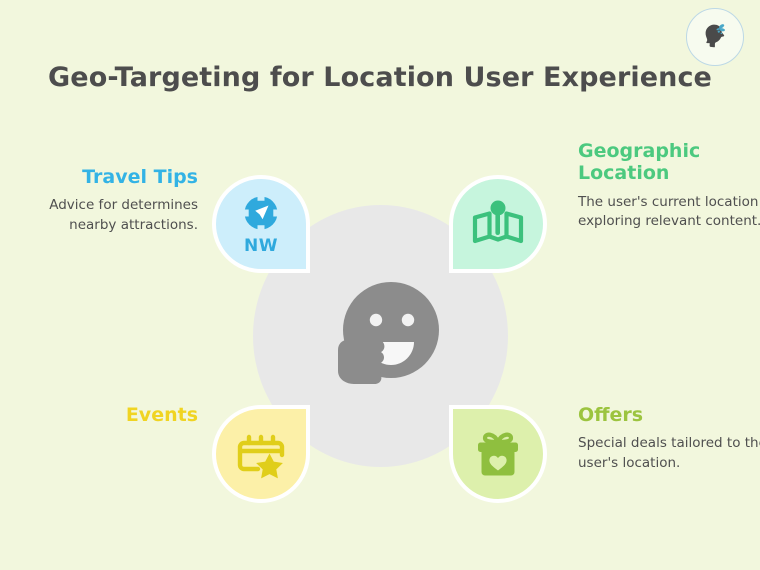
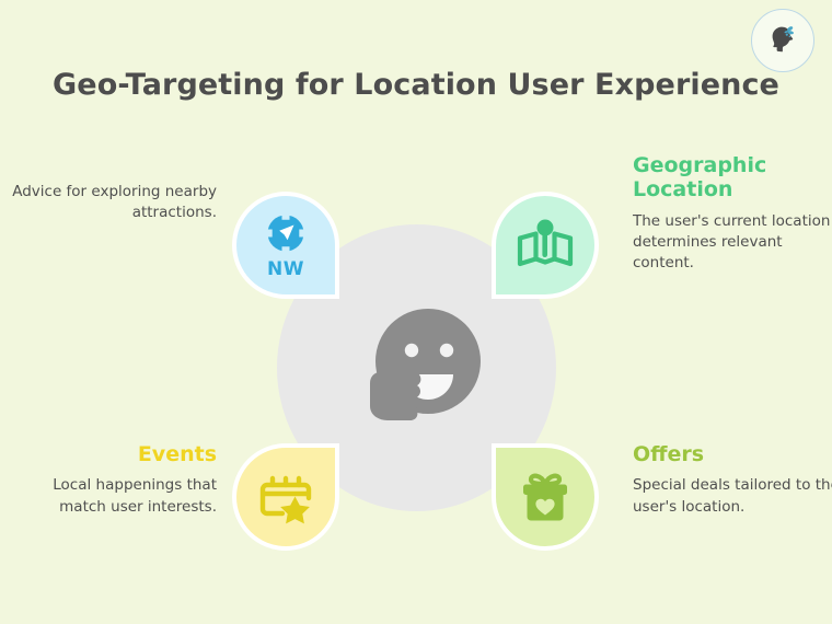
  Geo-Targeting for Location User Experience
  NW
- Travel Tips
- Advice for determines nearby attractions.
+ Advice for exploring nearby attractions.
  Geographic Location
- The user's current location exploring relevant content.
+ The user's current location determines relevant content.
  Events
+ Local happenings that match user interests.
  Offers
  Special deals tailored to th user's location.
